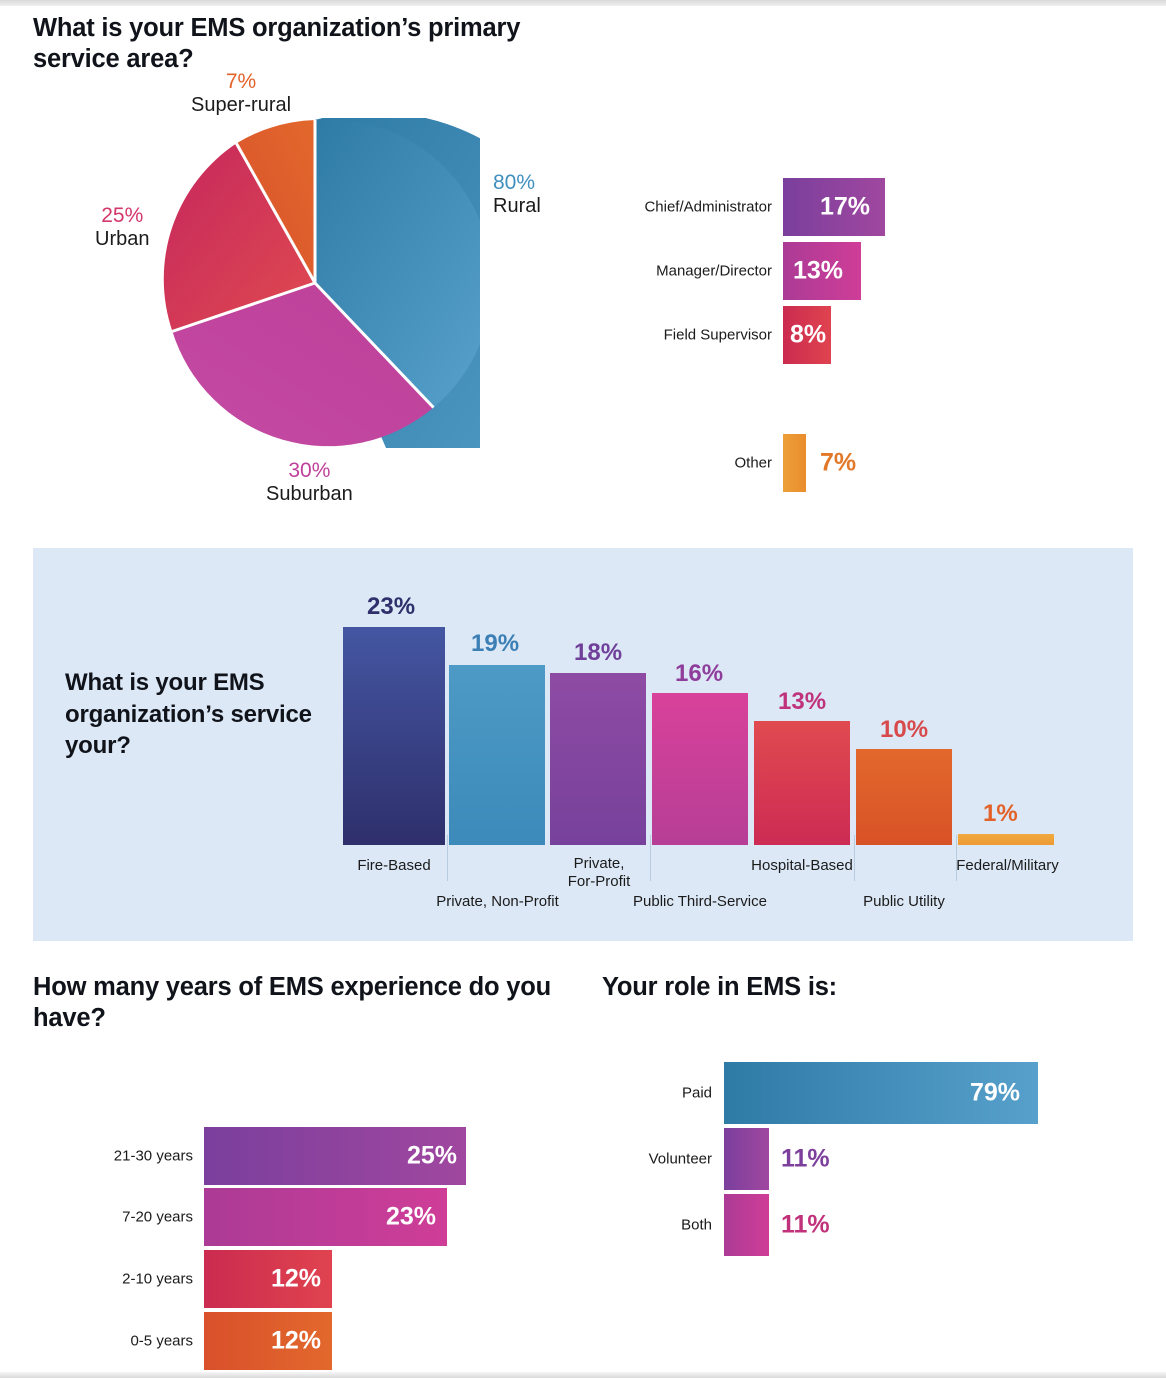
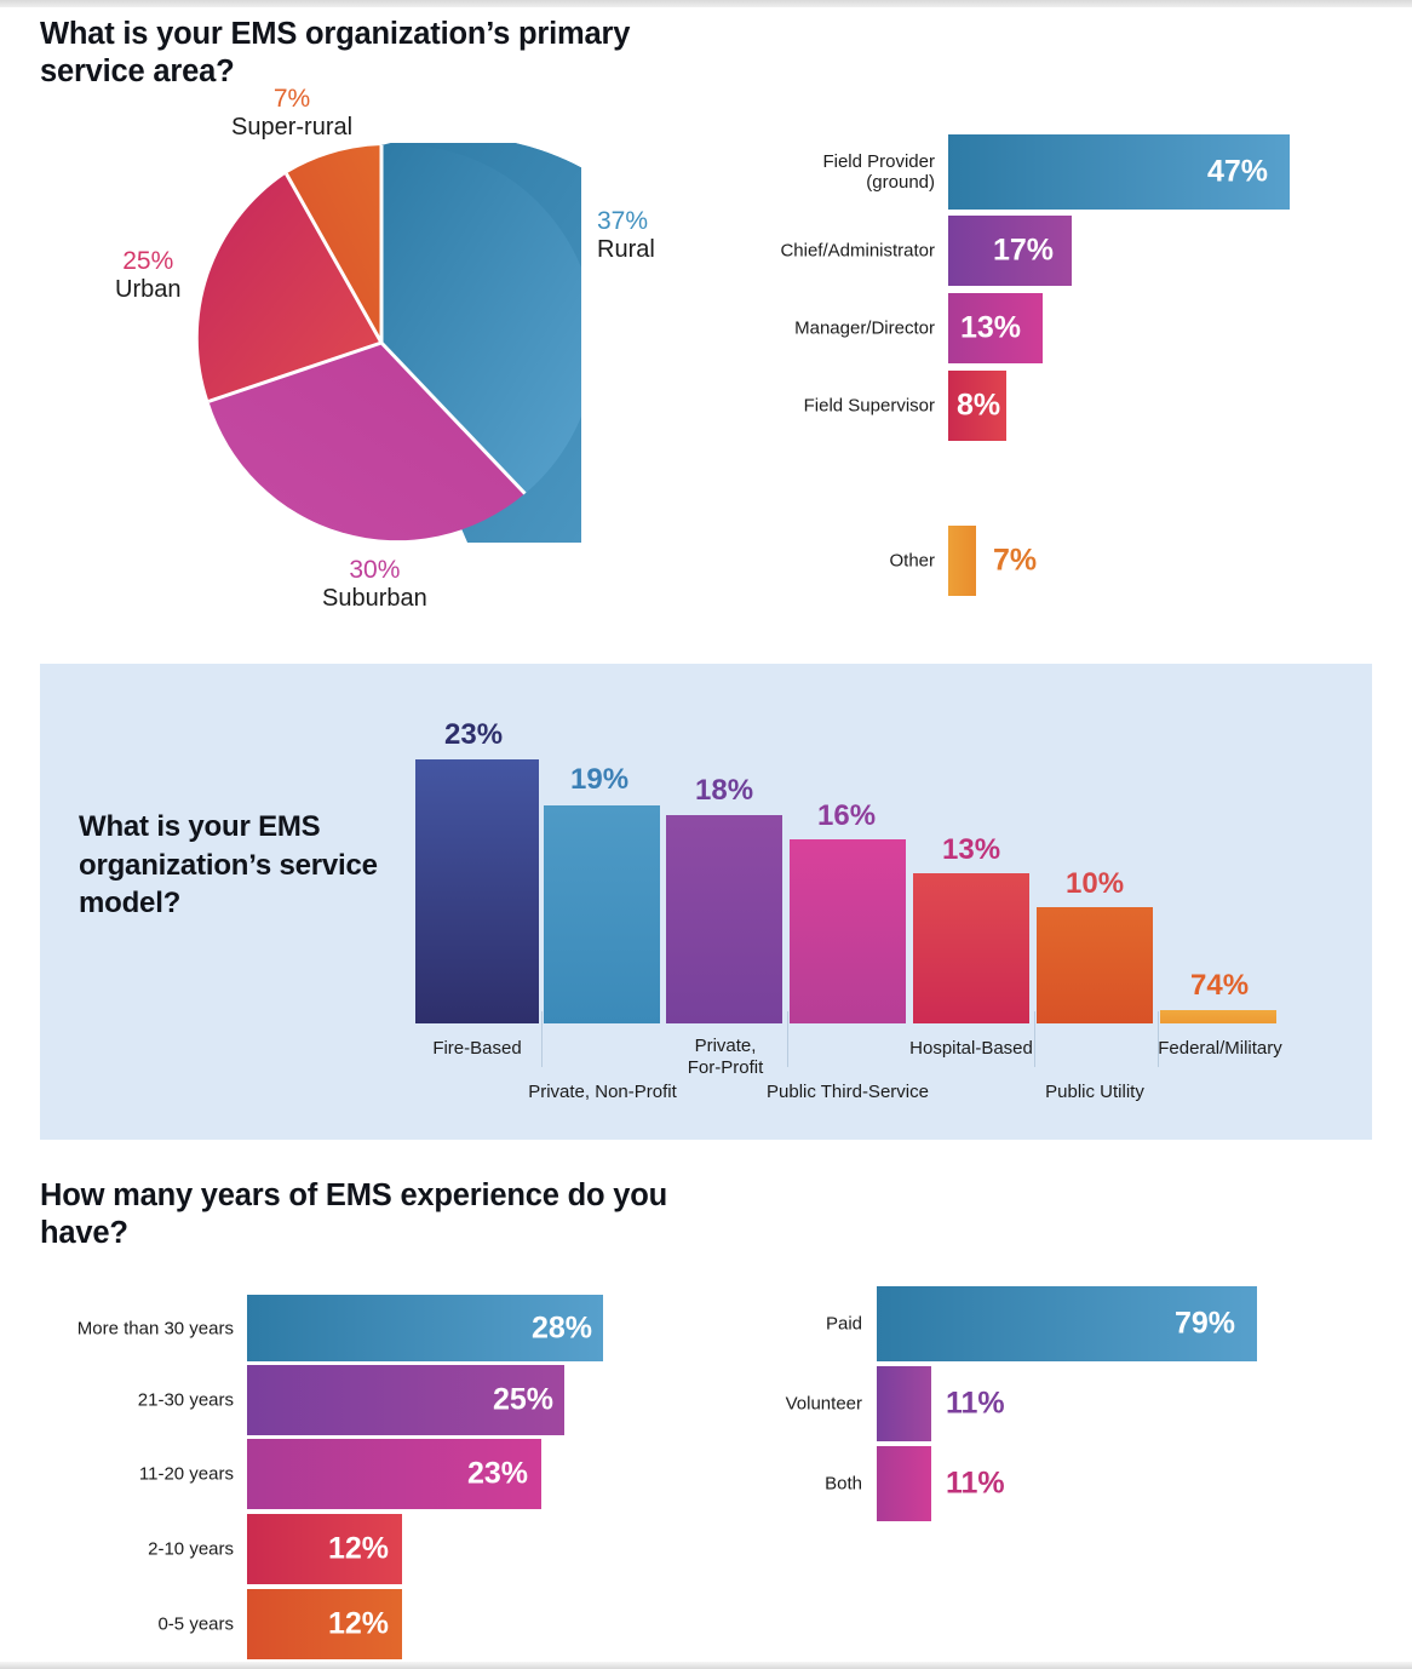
  What is your EMS organization’s primary service area?
  7%
  Super-rural
- 80%
+ 37%
  Rural
  25%
  Urban
  30%
  Suburban
+ Field Provider
+ (ground)
+ 47%
  Chief/Administrator
  17%
  Manager/Director
  13%
  Field Supervisor
  8%
  Other
  7%
- What is your EMS organization’s service your?
+ What is your EMS organization’s service model?
  23%
  Fire-Based
  19%
  Private, Non-Profit
  18%
  Private,
  For-Profit
  16%
  Public Third-Service
  13%
  Hospital-Based
  10%
  Public Utility
- 1%
+ 74%
  Federal/Military
  How many years of EMS experience do you have?
+ More than 30 years
+ 28%
  21-30 years
  25%
- 7-20 years
+ 11-20 years
  23%
  2-10 years
  12%
  0-5 years
  12%
- Your role in EMS is:
  Paid
  79%
  Volunteer
  11%
  Both
  11%
